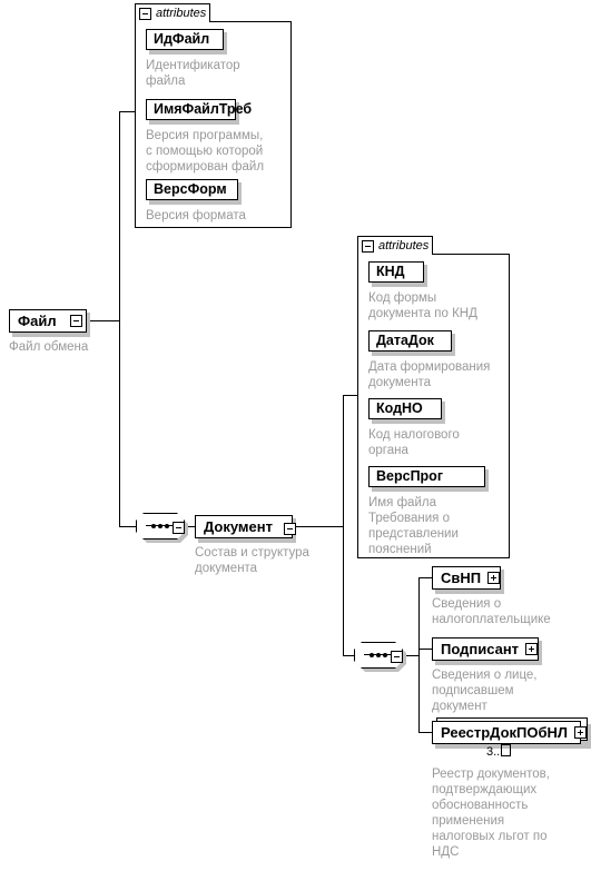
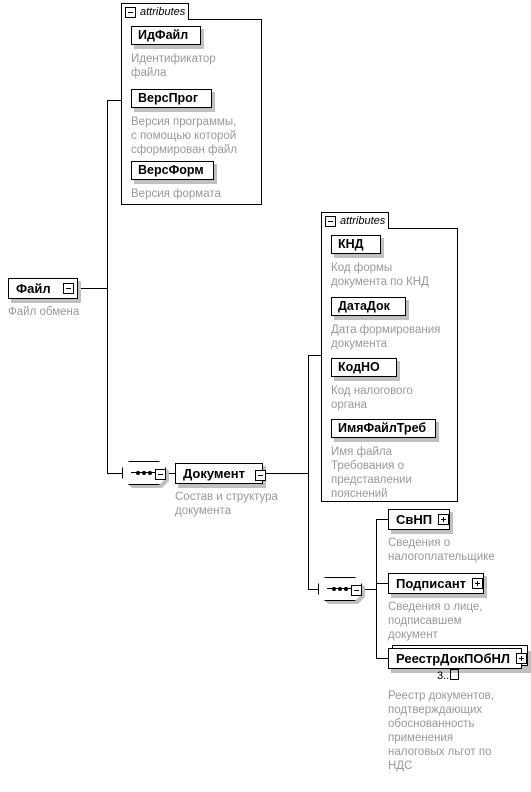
  attributes
  ИдФайл
  Идентификатор
  файла
- ИмяФайлТреб
+ ВерсПрог
  Версия программы,
  с помощью которой
  сформирован файл
  ВерсФорм
  Версия формата
  Файл
  Файл обмена
  attributes
  КНД
  Код формы
  документа по КНД
  ДатаДок
  Дата формирования
  документа
  КодНО
  Код налогового
  органа
- ВерсПрог
+ ИмяФайлТреб
  Имя файла
  Требования о
  представлении
  пояснений
  Документ
  Состав и структура
  документа
  СвНП
  Сведения о
  налогоплательщике
  Подписант
  Сведения о лице,
  подписавшем
  документ
  РеестрДокПОбНЛ
  3..
  Реестр документов,
  подтверждающих
  обоснованность
  применения
  налоговых льгот по
  НДС
